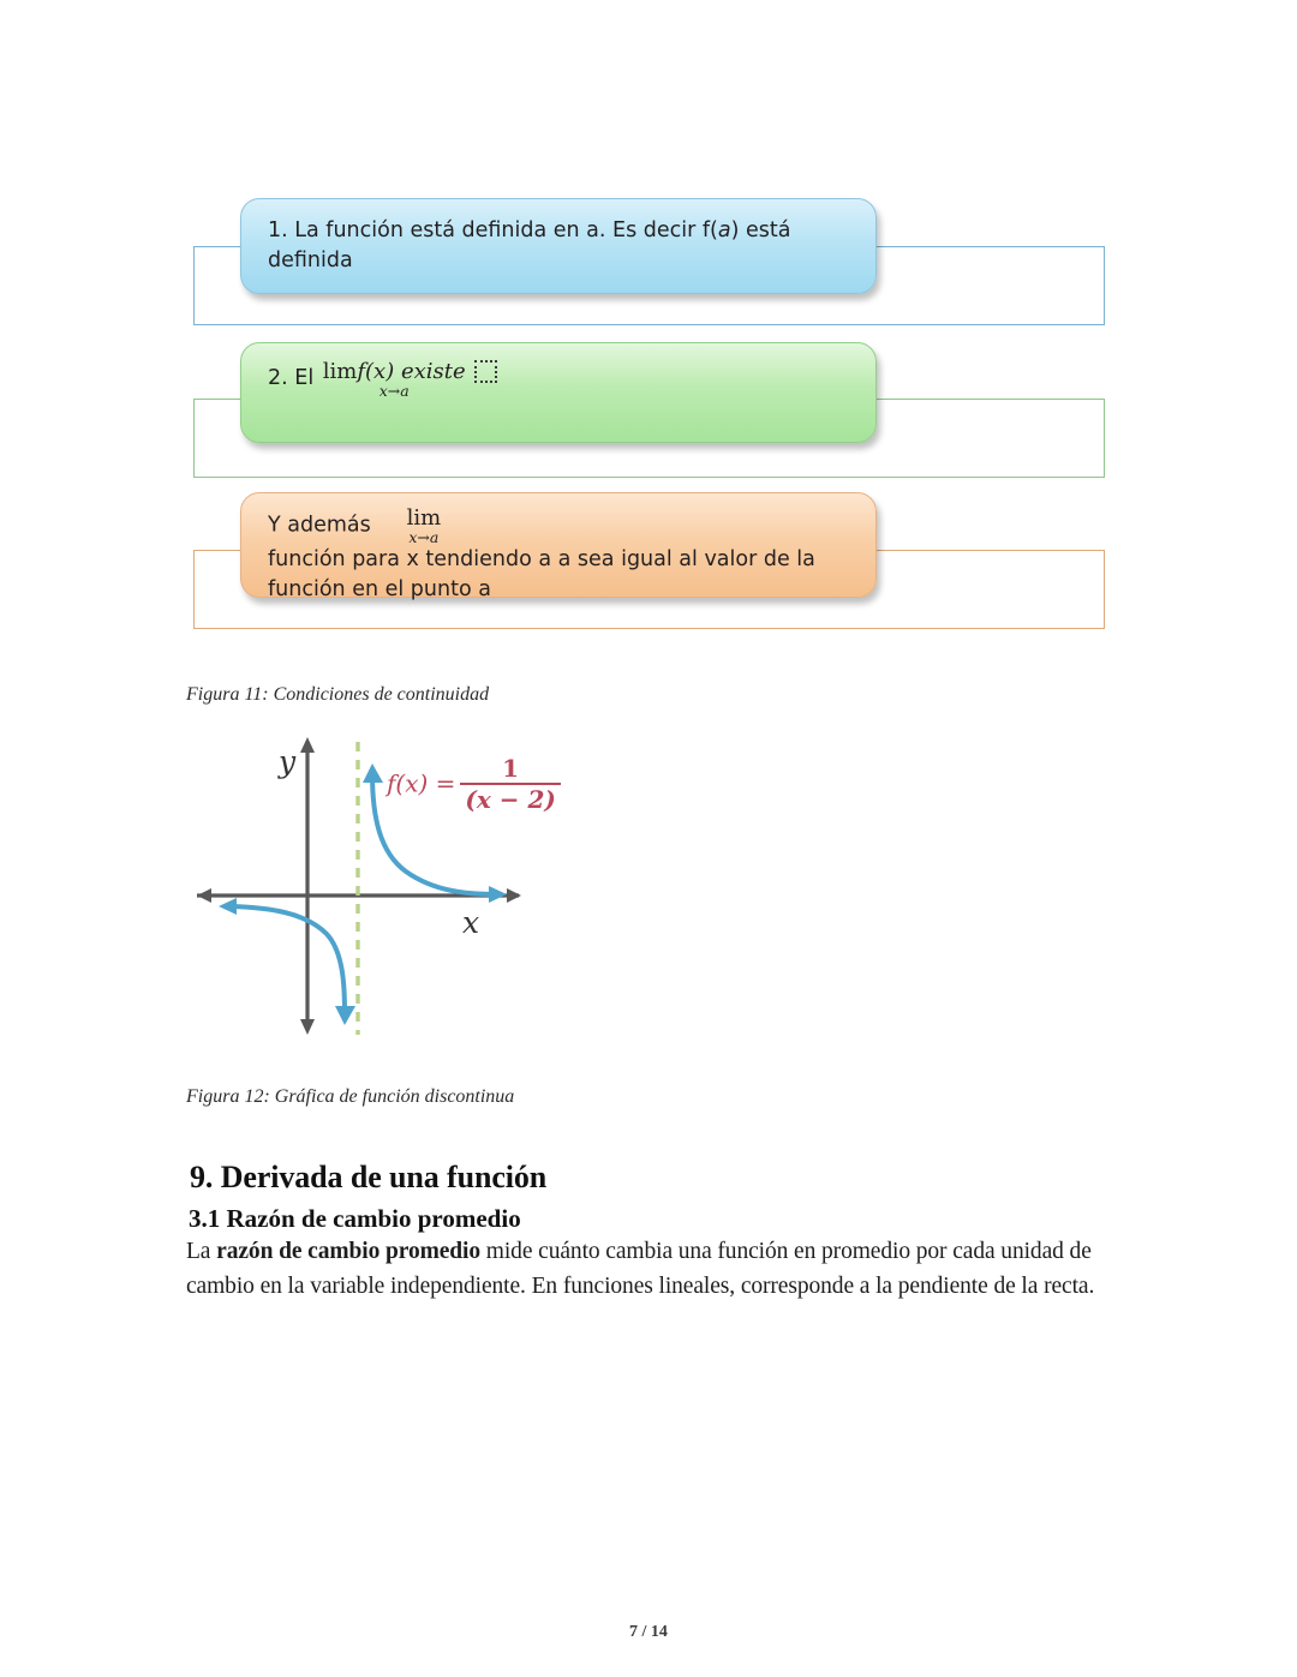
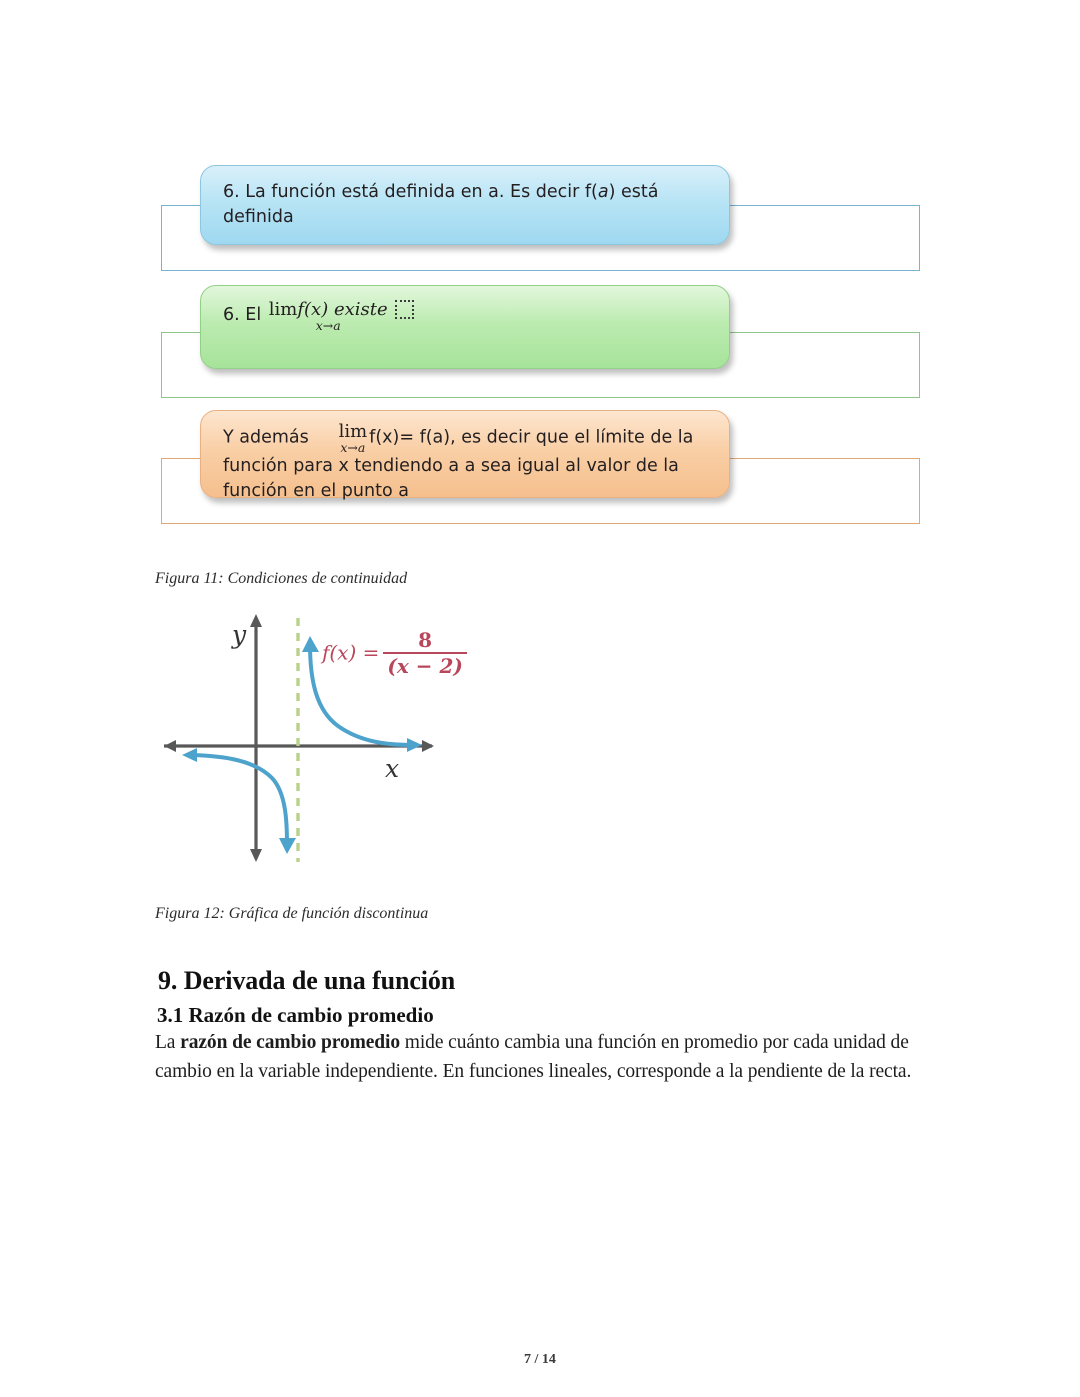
- 1. La función está definida en a. Es decir f(a) está
+ 6. La función está definida en a. Es decir f(a) está
  definida
- 2. El
+ 6. El
  limf(x) existe
  x→a
  Y además
  lim
  x→a
+ f(x)= f(a), es decir que el límite de la
  función para x tendiendo a a sea igual al valor de la
  función en el punto a
  Figura 11: Condiciones de continuidad
  y
  x
  f(x) =
- 1
+ 8
  (x − 2)
  Figura 12: Gráfica de función discontinua
  9. Derivada de una función
  3.1 Razón de cambio promedio
  La razón de cambio promedio mide cuánto cambia una función en promedio por cada unidad de cambio en la variable independiente. En funciones lineales, corresponde a la pendiente de la recta.
  7 / 14
